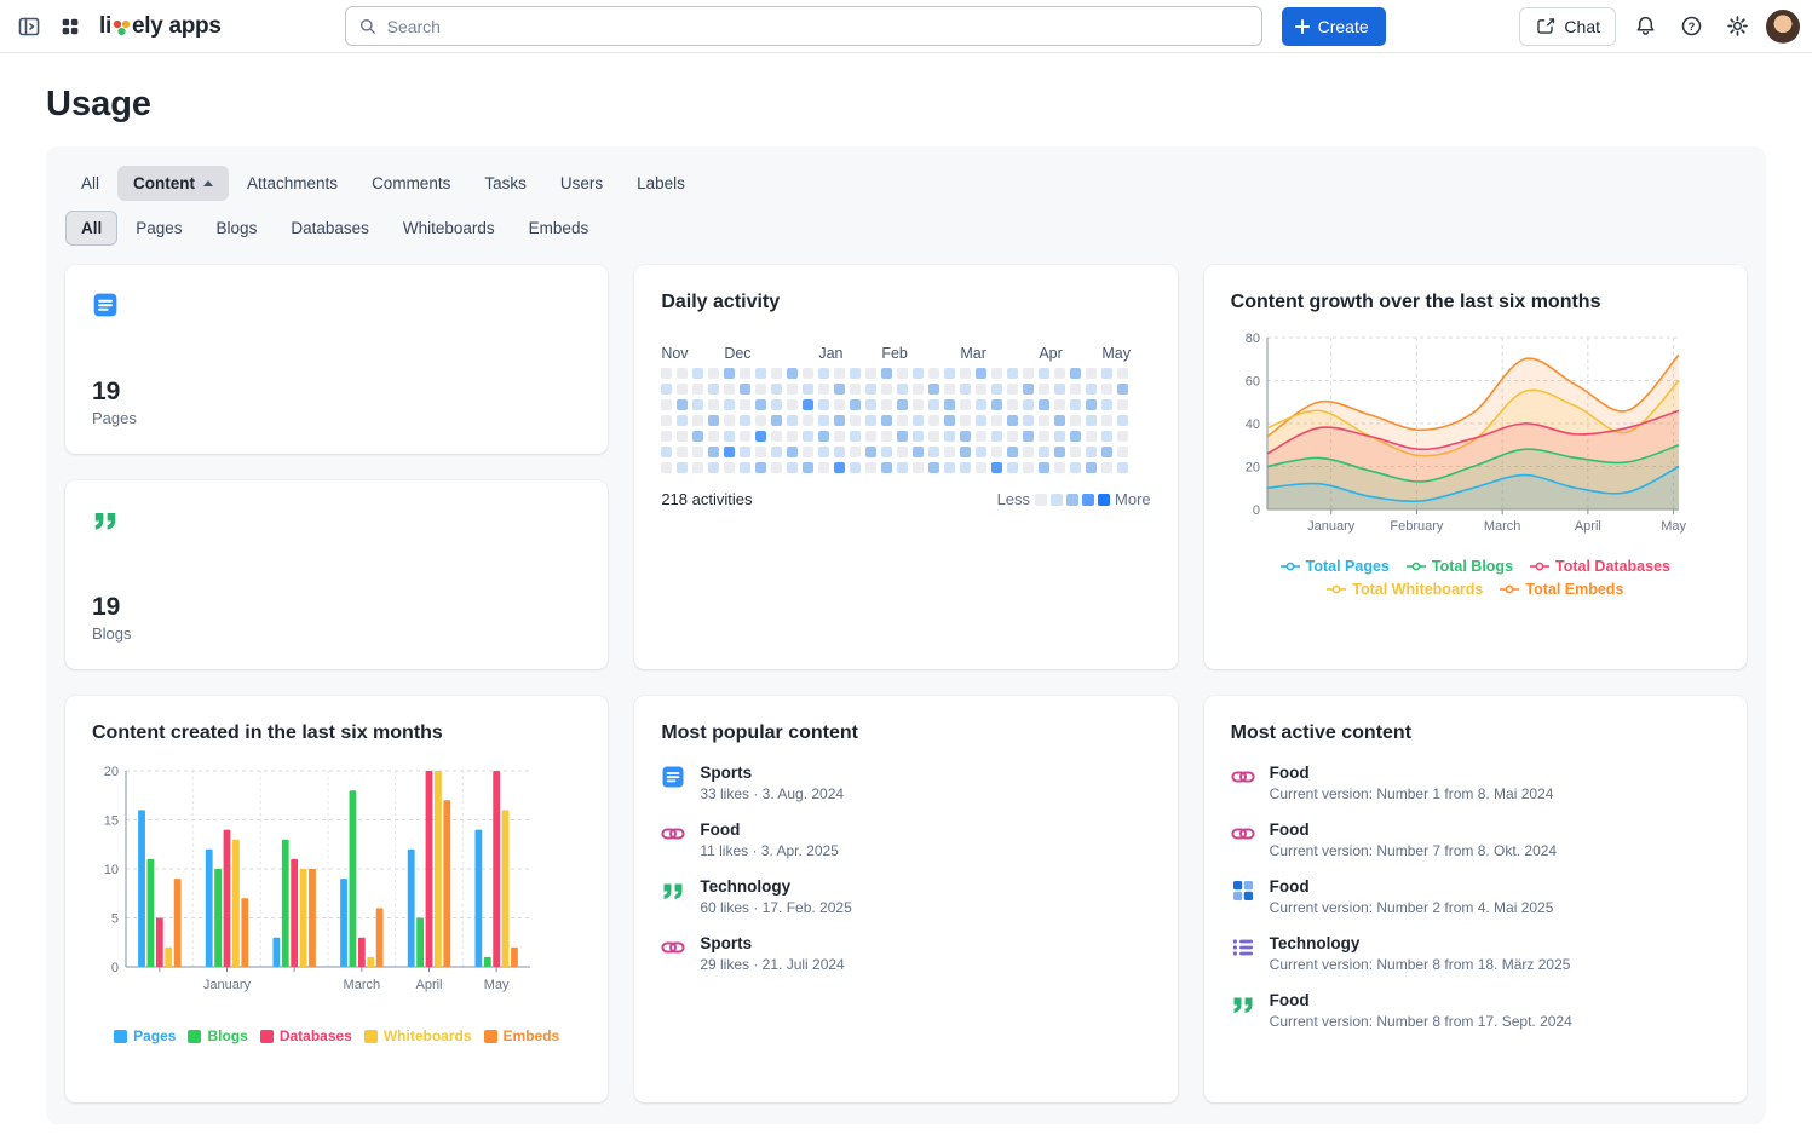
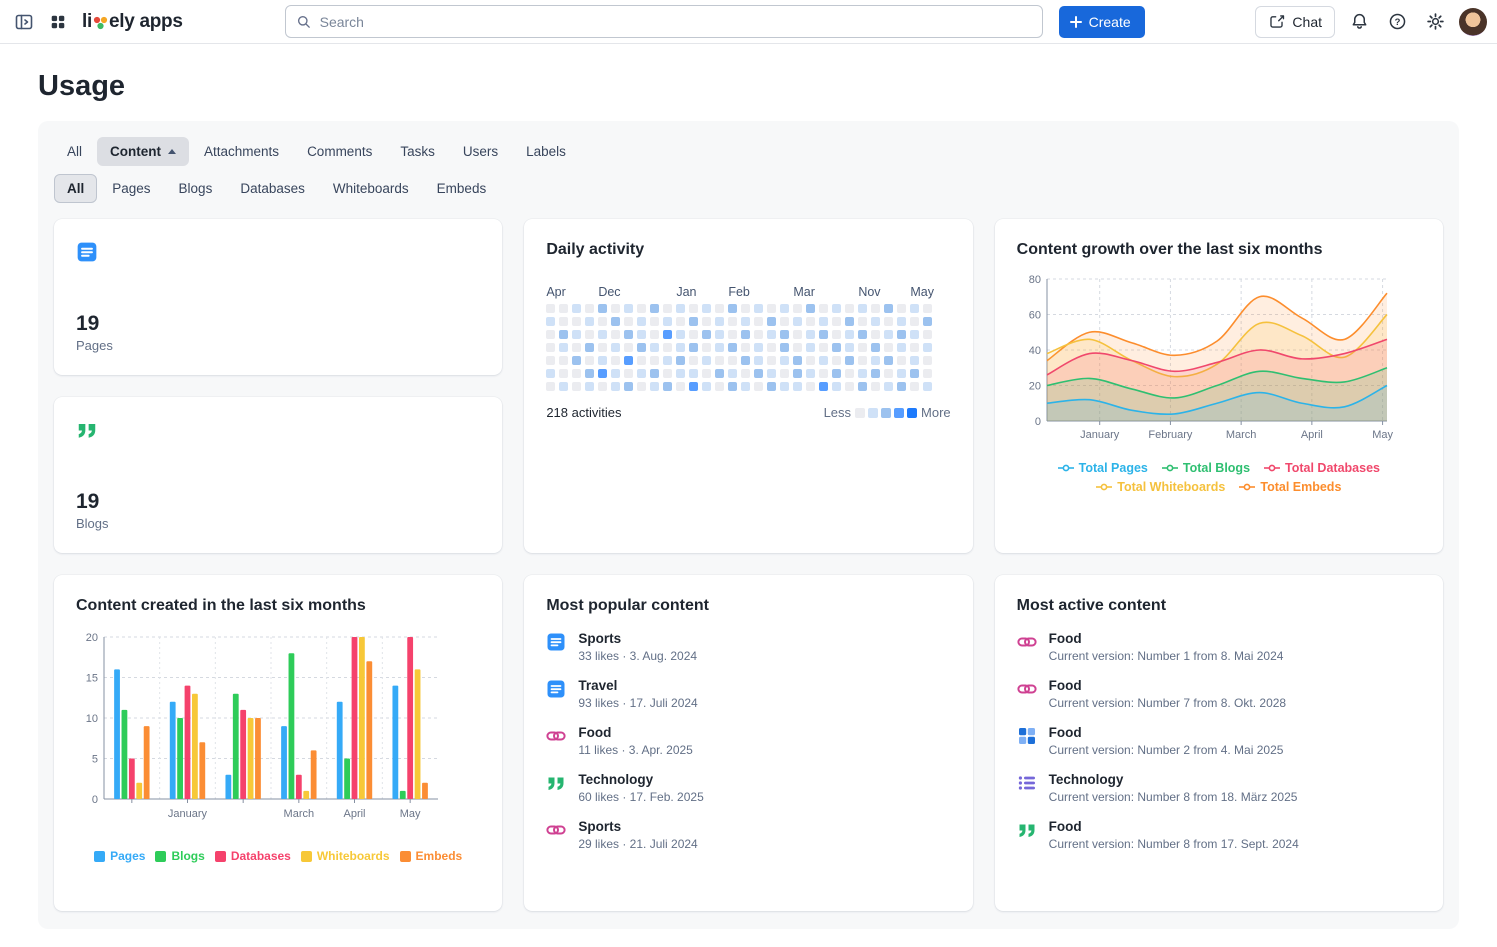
  li
  ely apps
  Search
  Create
  Chat
  ?
  Usage
  All
  Content
  Attachments
  Comments
  Tasks
  Users
  Labels
  All
  Pages
  Blogs
  Databases
  Whiteboards
  Embeds
  19
  Pages
  19
  Blogs
  Daily activity
- Nov
+ Apr
  Dec
  Jan
  Feb
  Mar
- Apr
+ Nov
  May
  218 activities
  Less
  More
  Content growth over the last six months
  0
  20
  40
  60
  80
  January
  February
  March
  April
  May
  Total Pages
  Total Blogs
  Total Databases
  Total Whiteboards
  Total Embeds
  Content created in the last six months
  0
  5
  10
  15
  20
  January
  March
  April
  May
  Pages
  Blogs
  Databases
  Whiteboards
  Embeds
  Most popular content
  Sports
  33 likes · 3. Aug. 2024
+ Travel
+ 93 likes · 17. Juli 2024
  Food
  11 likes · 3. Apr. 2025
  Technology
  60 likes · 17. Feb. 2025
  Sports
  29 likes · 21. Juli 2024
  Most active content
  Food
  Current version: Number 1 from 8. Mai 2024
  Food
- Current version: Number 7 from 8. Okt. 2024
+ Current version: Number 7 from 8. Okt. 2028
  Food
  Current version: Number 2 from 4. Mai 2025
  Technology
  Current version: Number 8 from 18. März 2025
  Food
  Current version: Number 8 from 17. Sept. 2024
